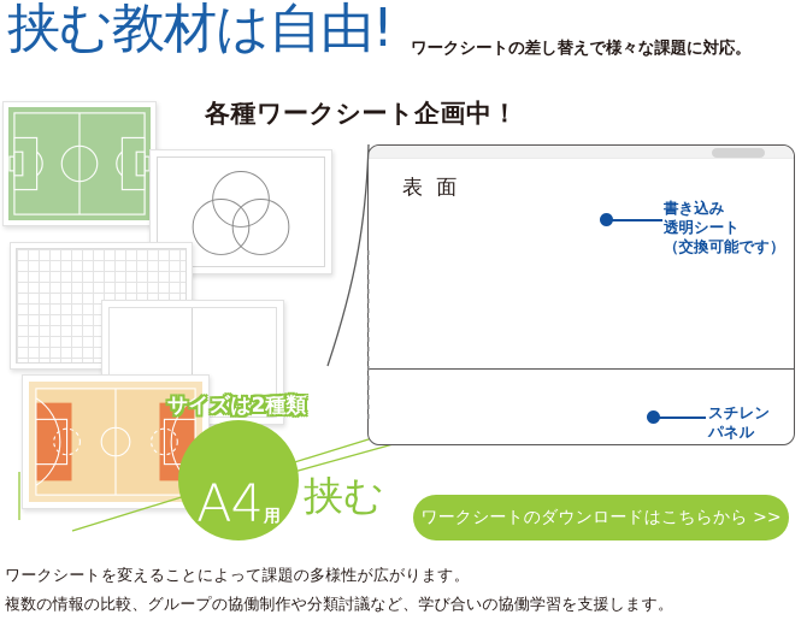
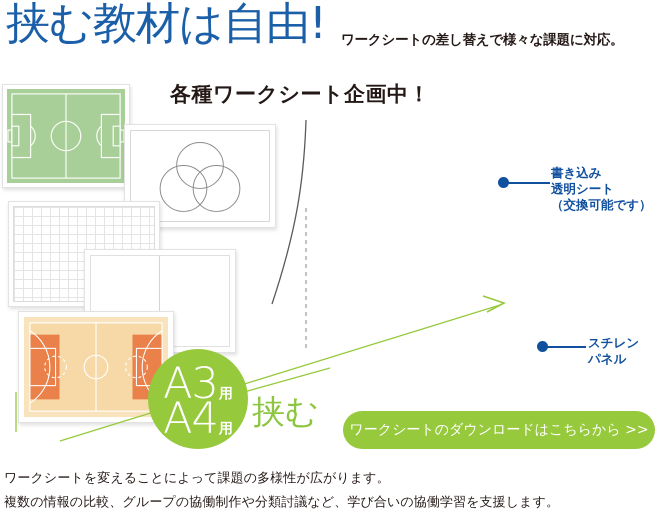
  挟む教材は自由!
  ワークシートの差し替えで様々な課題に対応。
  各種ワークシート企画中！
- 表 面
  書き込み
  透明シート
  （交換可能です）
  スチレン
  パネル
+ A3用
  A4用
- サイズは2種類
  挟む
  ワークシートのダウンロードはこちらから >>
  ワークシートを変えることによって課題の多様性が広がります。
  複数の情報の比較、グループの協働制作や分類討議など、学び合いの協働学習を支援します。
